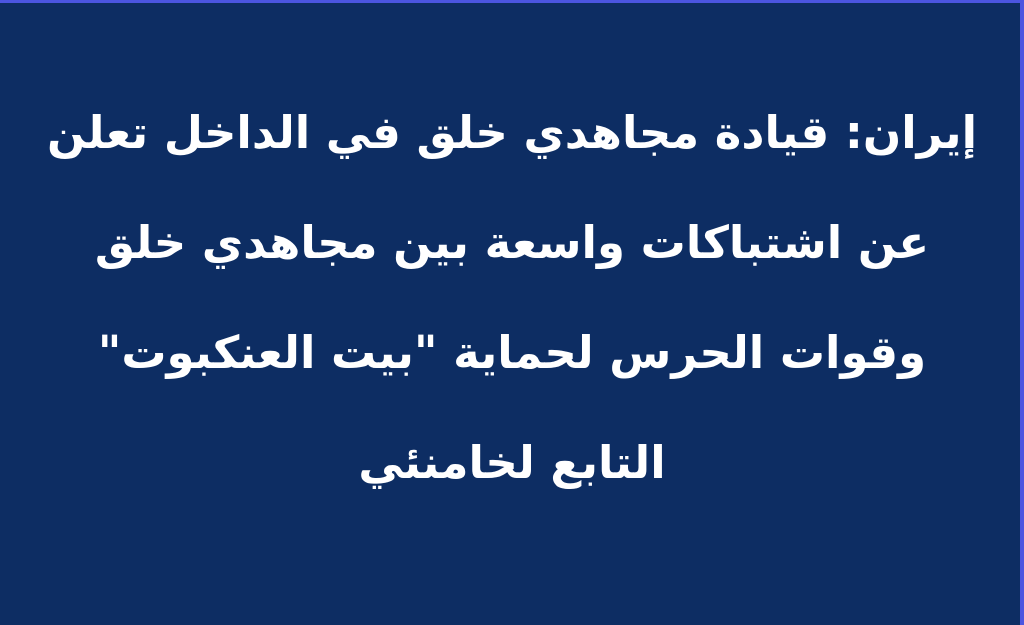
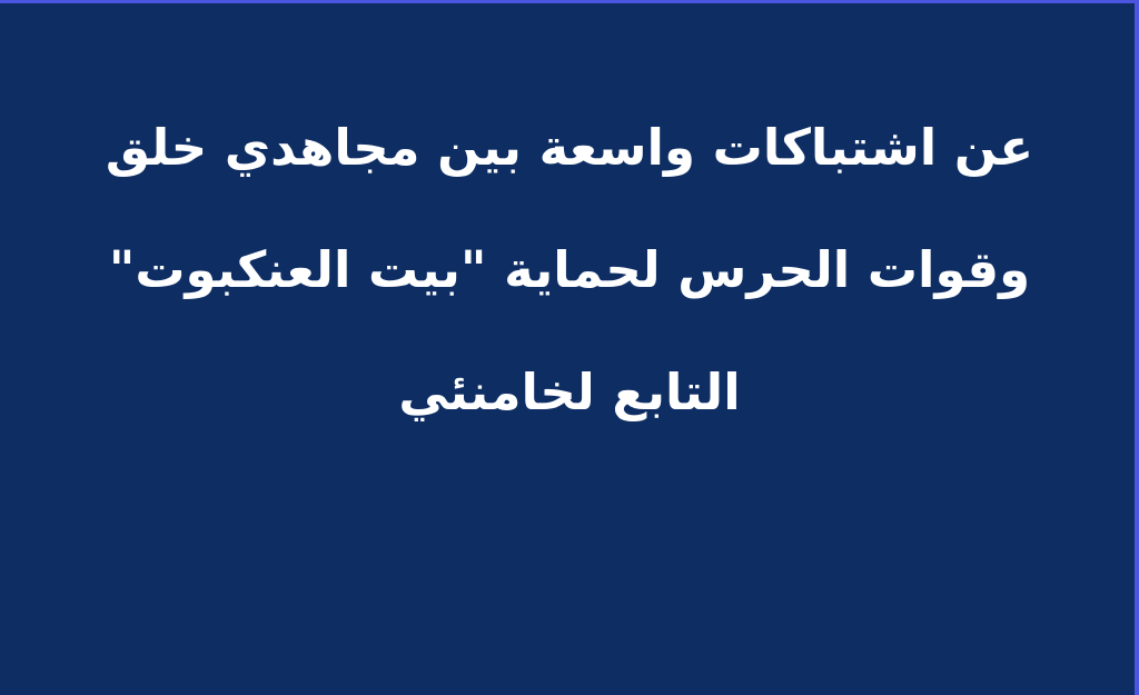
- إيران: قيادة مجاهدي خلق في الداخل تعلن
  عن اشتباكات واسعة بين مجاهدي خلق
  وقوات الحرس لحماية "بيت العنكبوت"
  التابع لخامنئي
